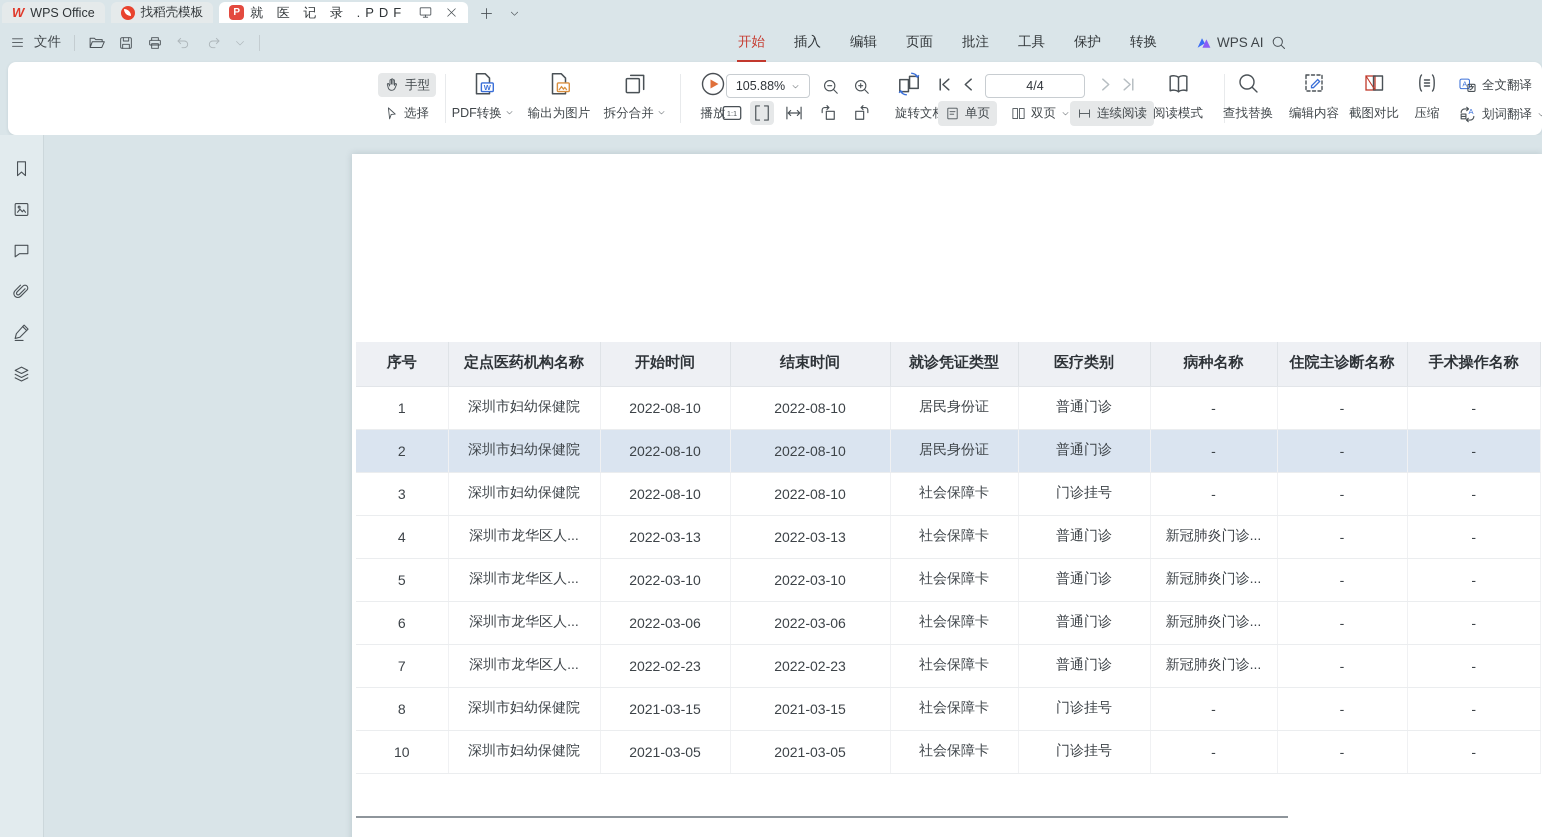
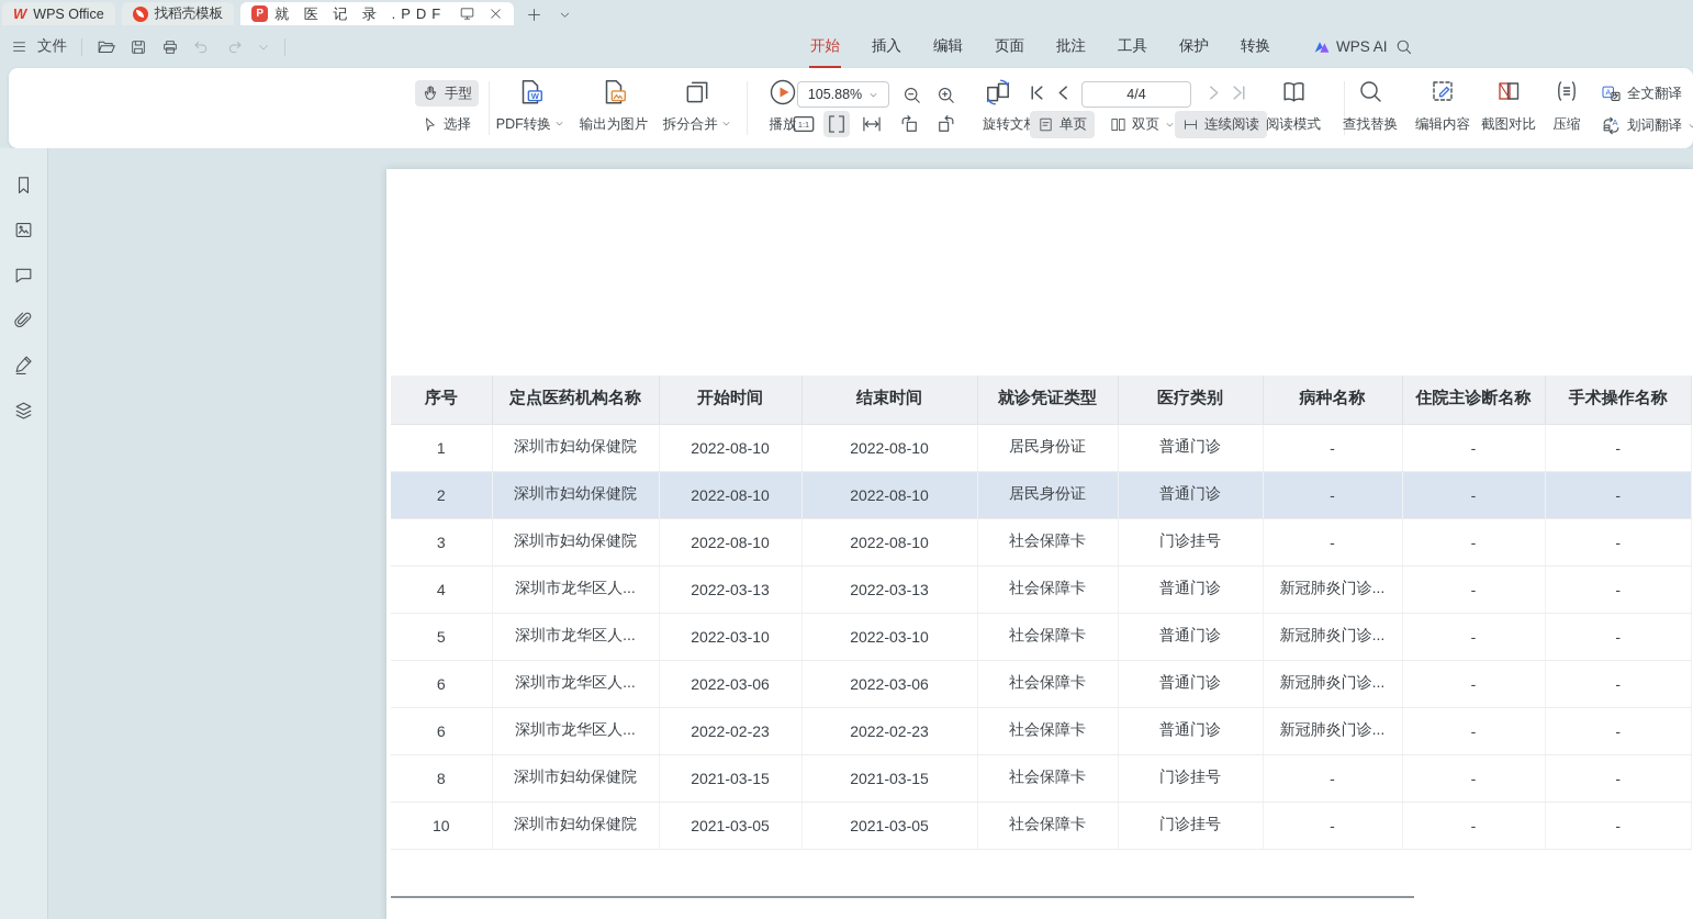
  W
  WPS Office
  找稻壳模板
  P
  就 医 记 录 .PDF
  文件
  开始
  插入
  编辑
  页面
  批注
  工具
  保护
  转换
  WPS AI
  手型
  选择
  W
  PDF转换
  输出为图片
  拆分合并
  播放
  105.88%
  旋转文
  4/4
  1:1
  单页
  双页
  连续阅读
  阅读模式
  查找替换
  编辑内容
  截图对比
  压缩
  A
  全文翻译
  A
  划词翻译
  序号	定点医药机构名称	开始时间	结束时间	就诊凭证类型	医疗类别	病种名称	住院主诊断名称	手术操作名称
  1	深圳市妇幼保健院	2022-08-10	2022-08-10	居民身份证	普通门诊	-	-	-
  2	深圳市妇幼保健院	2022-08-10	2022-08-10	居民身份证	普通门诊	-	-	-
  3	深圳市妇幼保健院	2022-08-10	2022-08-10	社会保障卡	门诊挂号	-	-	-
  4	深圳市龙华区人...	2022-03-13	2022-03-13	社会保障卡	普通门诊	新冠肺炎门诊...	-	-
  5	深圳市龙华区人...	2022-03-10	2022-03-10	社会保障卡	普通门诊	新冠肺炎门诊...	-	-
  6	深圳市龙华区人...	2022-03-06	2022-03-06	社会保障卡	普通门诊	新冠肺炎门诊...	-	-
- 7	深圳市龙华区人...	2022-02-23	2022-02-23	社会保障卡	普通门诊	新冠肺炎门诊...	-	-
+ 6	深圳市龙华区人...	2022-02-23	2022-02-23	社会保障卡	普通门诊	新冠肺炎门诊...	-	-
  8	深圳市妇幼保健院	2021-03-15	2021-03-15	社会保障卡	门诊挂号	-	-	-
  10	深圳市妇幼保健院	2021-03-05	2021-03-05	社会保障卡	门诊挂号	-	-	-
